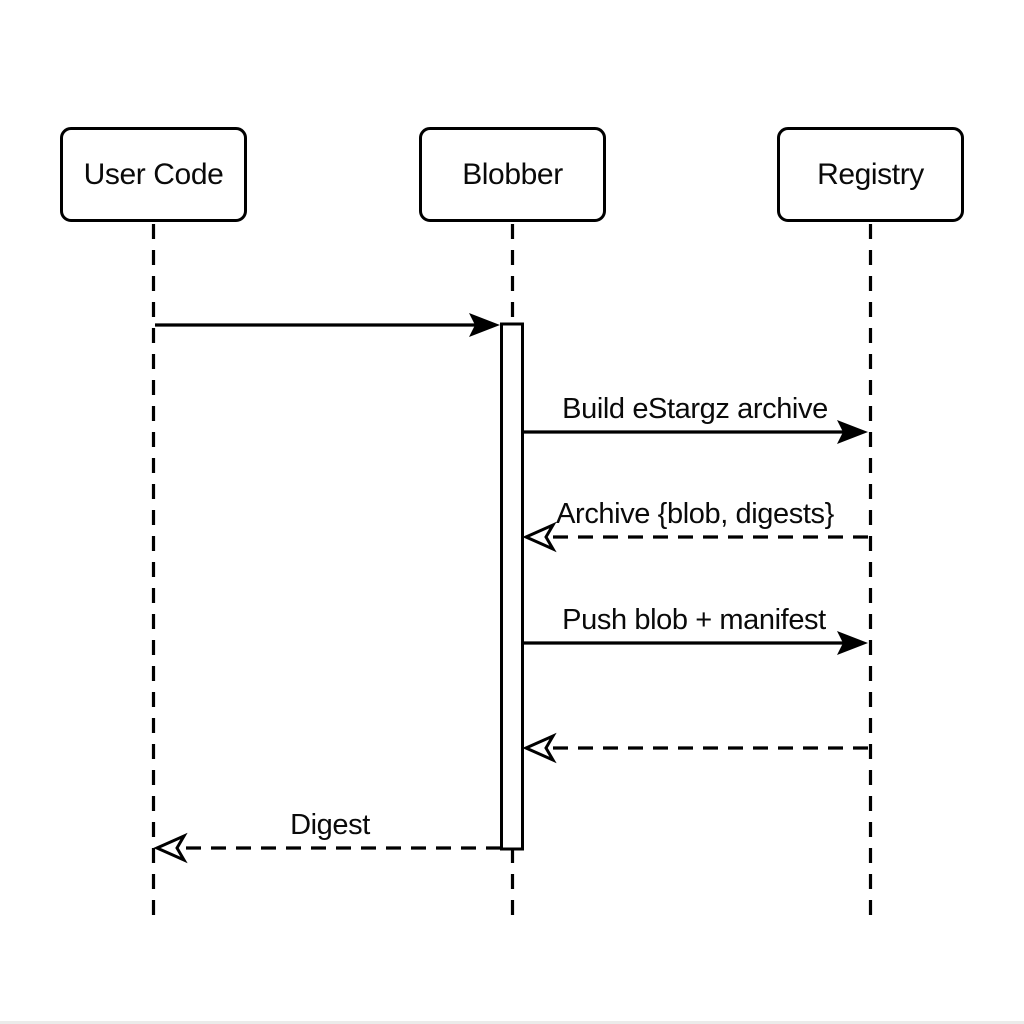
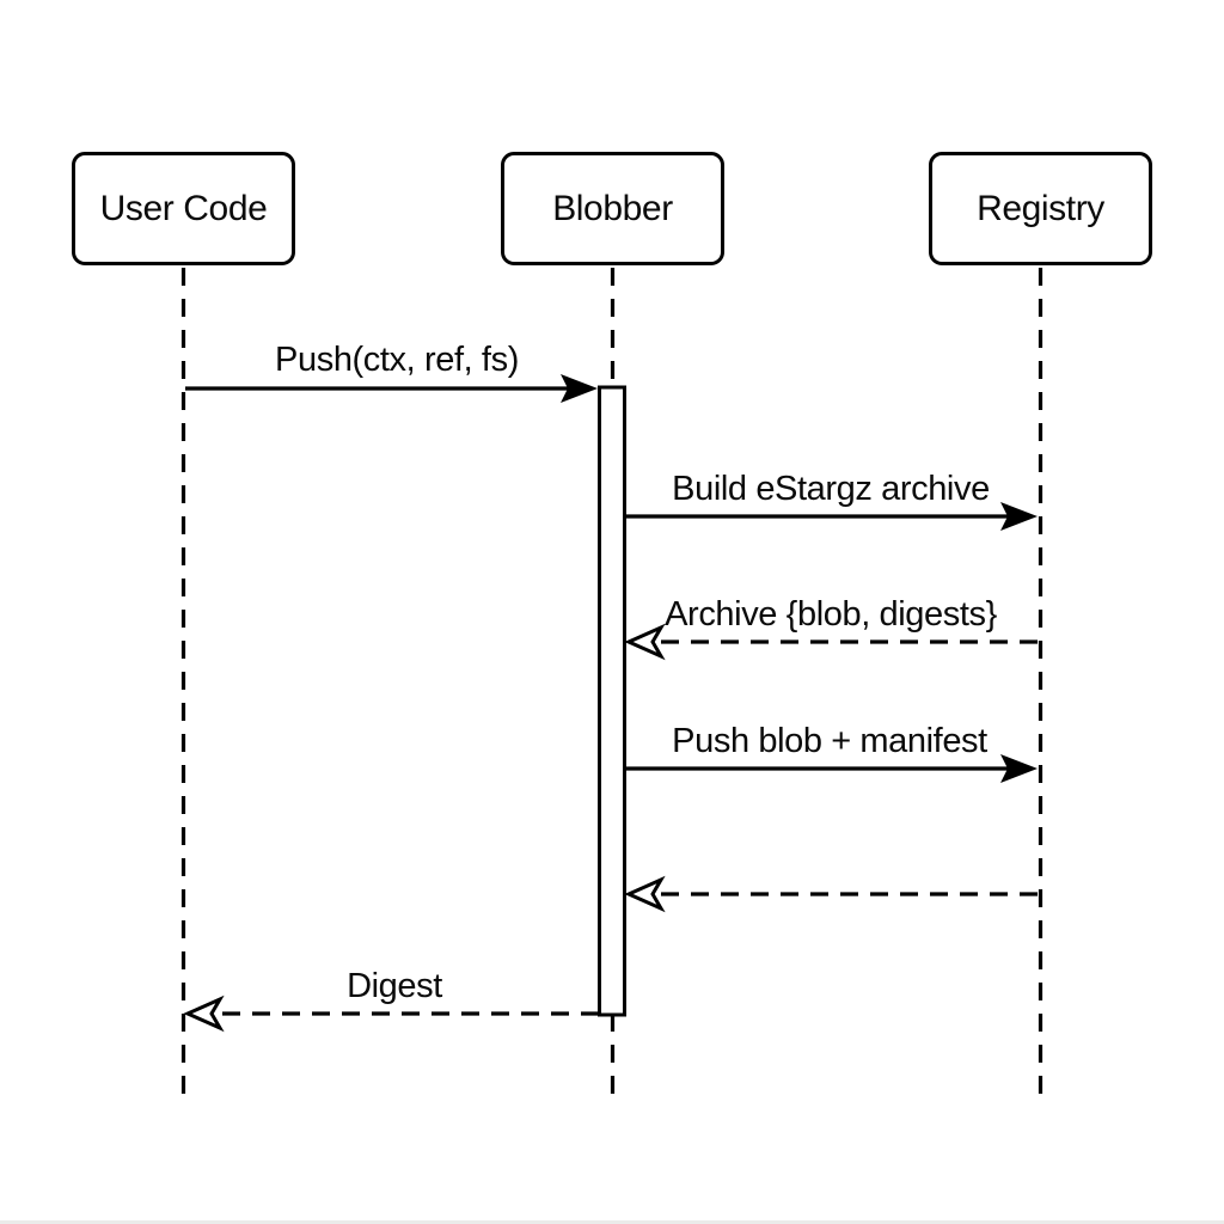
  User Code
  Blobber
  Registry
+ Push(ctx, ref, fs)
  Build eStargz archive
  Archive {blob, digests}
  Push blob + manifest
  Digest
